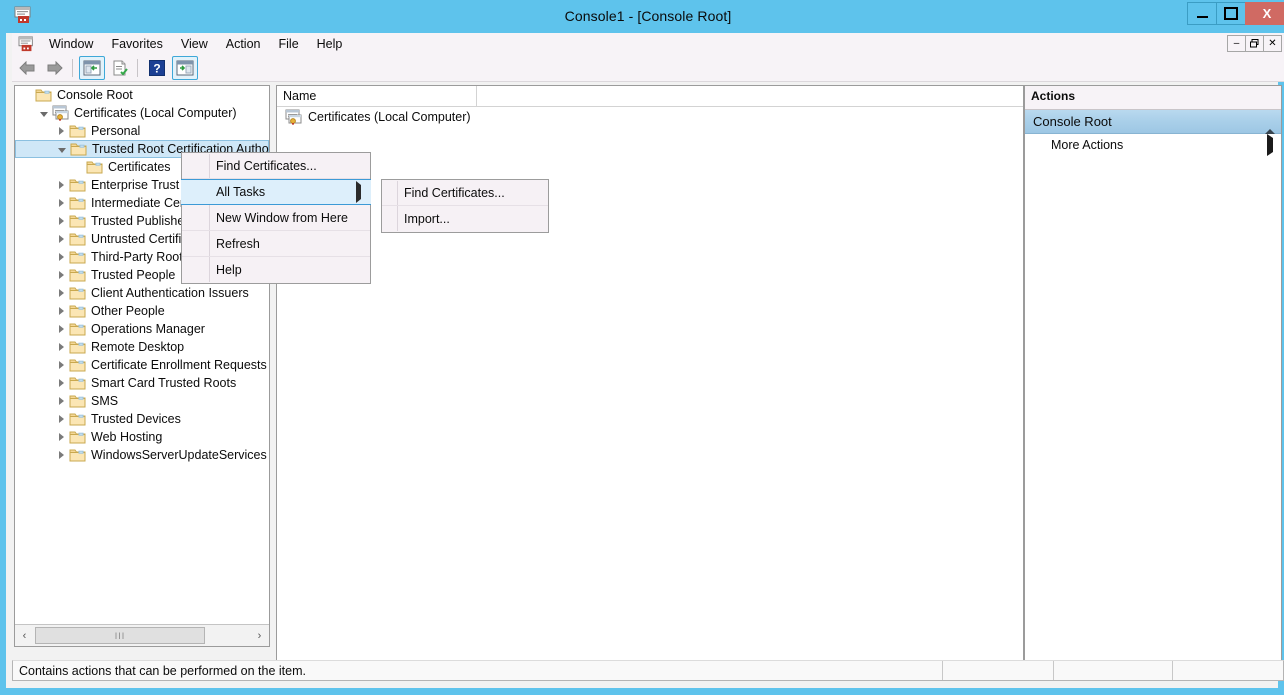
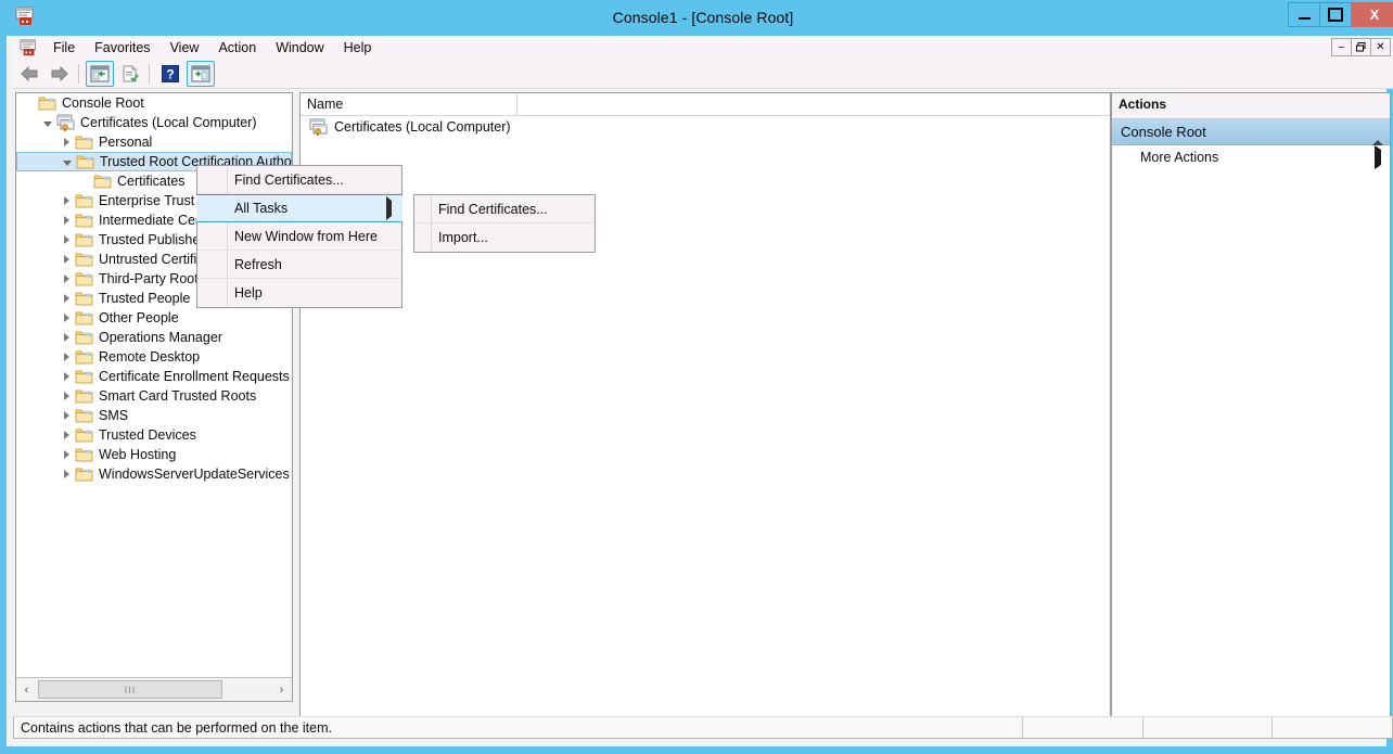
  Console1 - [Console Root]
  X
- Window
+ File
  Favorites
  View
  Action
- File
+ Window
  Help
  –
  ✕
  ?
  Console Root
  Certificates (Local Computer)
  Personal
  Trusted Root Certification Autho
  Certificates
  Enterprise Trust
  Trusted Publish
  Untrusted Certifi
  Trusted People
- Client Authentication Issuers
  Other People
  Operations Manager
  Remote Desktop
  Certificate Enrollment Requests
  Smart Card Trusted Roots
  SMS
  Trusted Devices
  Web Hosting
  WindowsServerUpdateServices
  ‹
  III
  ›
  Name
  Certificates (Local Computer)
  Actions
  Console Root
  More Actions
  Find Certificates...
  All Tasks
  New Window from Here
  Refresh
  Help
  Find Certificates...
  Import...
  Contains actions that can be performed on the item.
